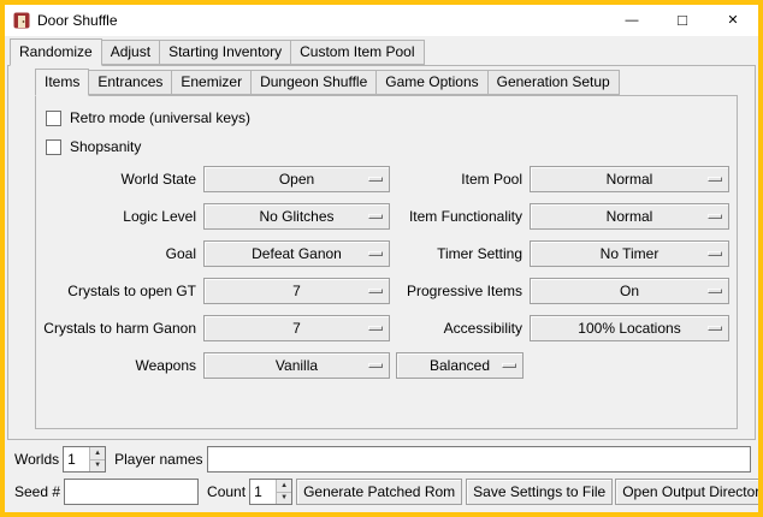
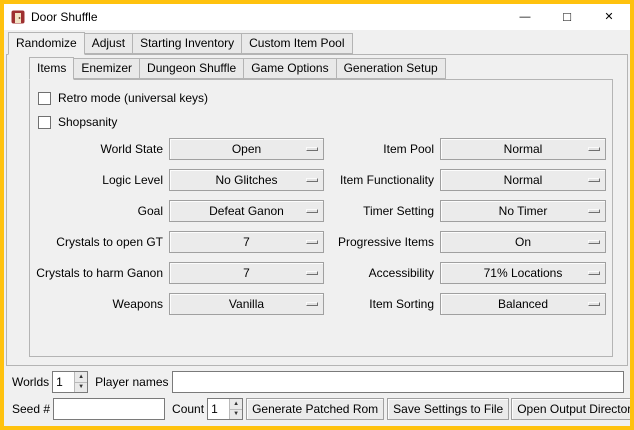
  Door Shuffle
  —
  □
  ✕
  Randomize
  Adjust
  Starting Inventory
  Custom Item Pool
  Items
- Entrances
  Enemizer
  Dungeon Shuffle
  Game Options
  Generation Setup
  Retro mode (universal keys)
  Shopsanity
  World State
  Open
  Item Pool
  Normal
  Logic Level
  No Glitches
  Item Functionality
  Normal
  Goal
  Defeat Ganon
  Timer Setting
  No Timer
  Crystals to open GT
  7
  Progressive Items
  On
  Crystals to harm Ganon
  7
  Accessibility
- 100% Locations
+ 71% Locations
  Weapons
  Vanilla
+ Item Sorting
  Balanced
  Worlds
  1
  Player names
  Seed #
  Count
  1
  Generate Patched Rom
  Save Settings to File
  Open Output Director
